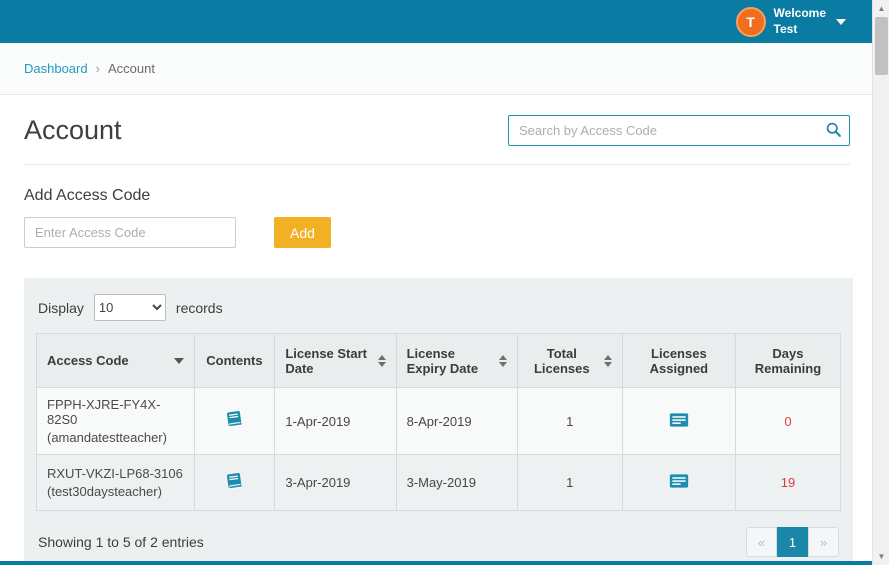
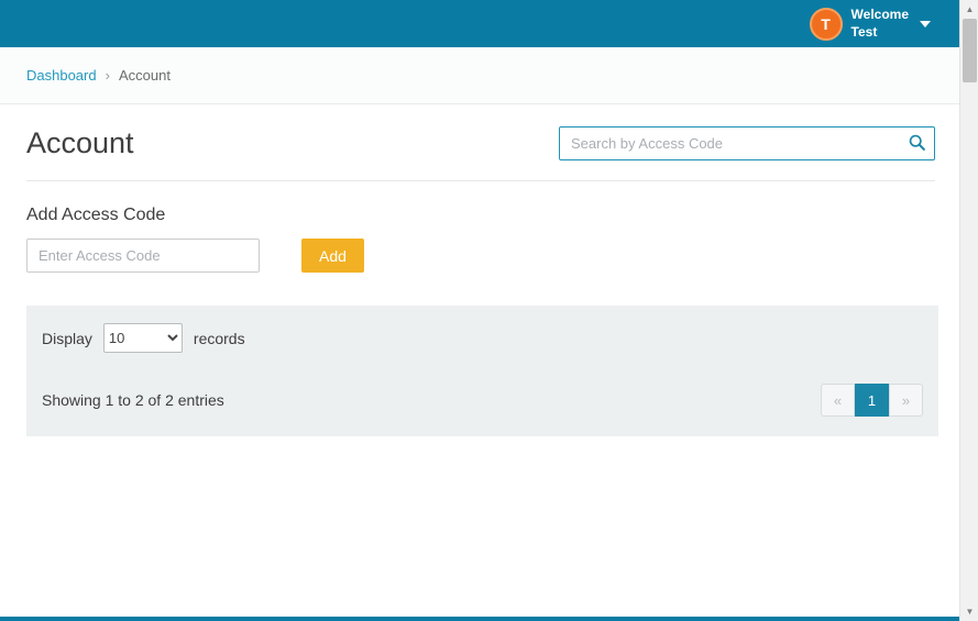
  T
  Welcome
  Test
  Dashboard
  ›
  Account
  Account
  Search by Access Code
  Add Access Code
  Enter Access Code
  Add
  Display
  10
  records
- Access Code	Contents	License Start Date	License Expiry Date	Total Licenses	Licenses Assigned	Days Remaining
- FPPH-XJRE-FY4X-82S0 (amandatestteacher)		1-Apr-2019	8-Apr-2019	1		0
- RXUT-VKZI-LP68-3106 (test30daysteacher)		3-Apr-2019	3-May-2019	1		19
- Showing 1 to 5 of 2 entries
+ Showing 1 to 2 of 2 entries
  «
  1
  »
  ▲
  ▼
